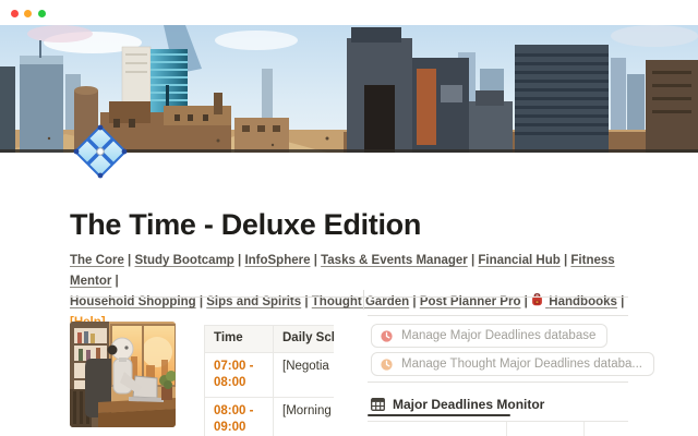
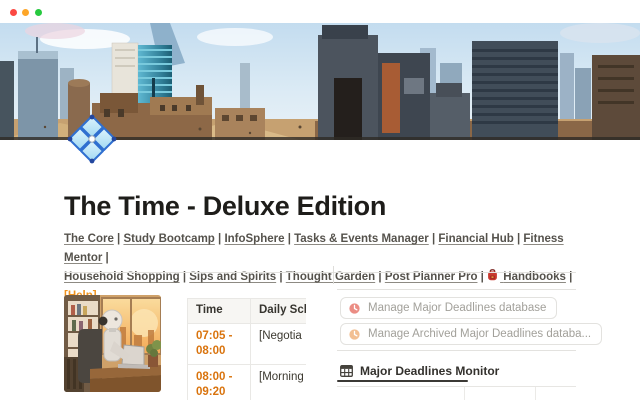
  The Time - Deluxe Edition
  The Core | Study Bootcamp | InfoSphere | Tasks & Events Manager | Financial Hub | Fitness Mentor |
  Household Shopping | Sips and Spirits | Thought Garden | Post Planner Pro | Handbooks |
  Time	Daily Sc
- 07:00 - 08:00	[Negotia
+ 07:05 - 08:00	[Negotia
- 08:00 - 09:00	[Morning
+ 08:00 - 09:20	[Morning
  Manage Major Deadlines database
- Manage Thought Major Deadlines databa...
+ Manage Archived Major Deadlines databa...
  Major Deadlines Monitor
